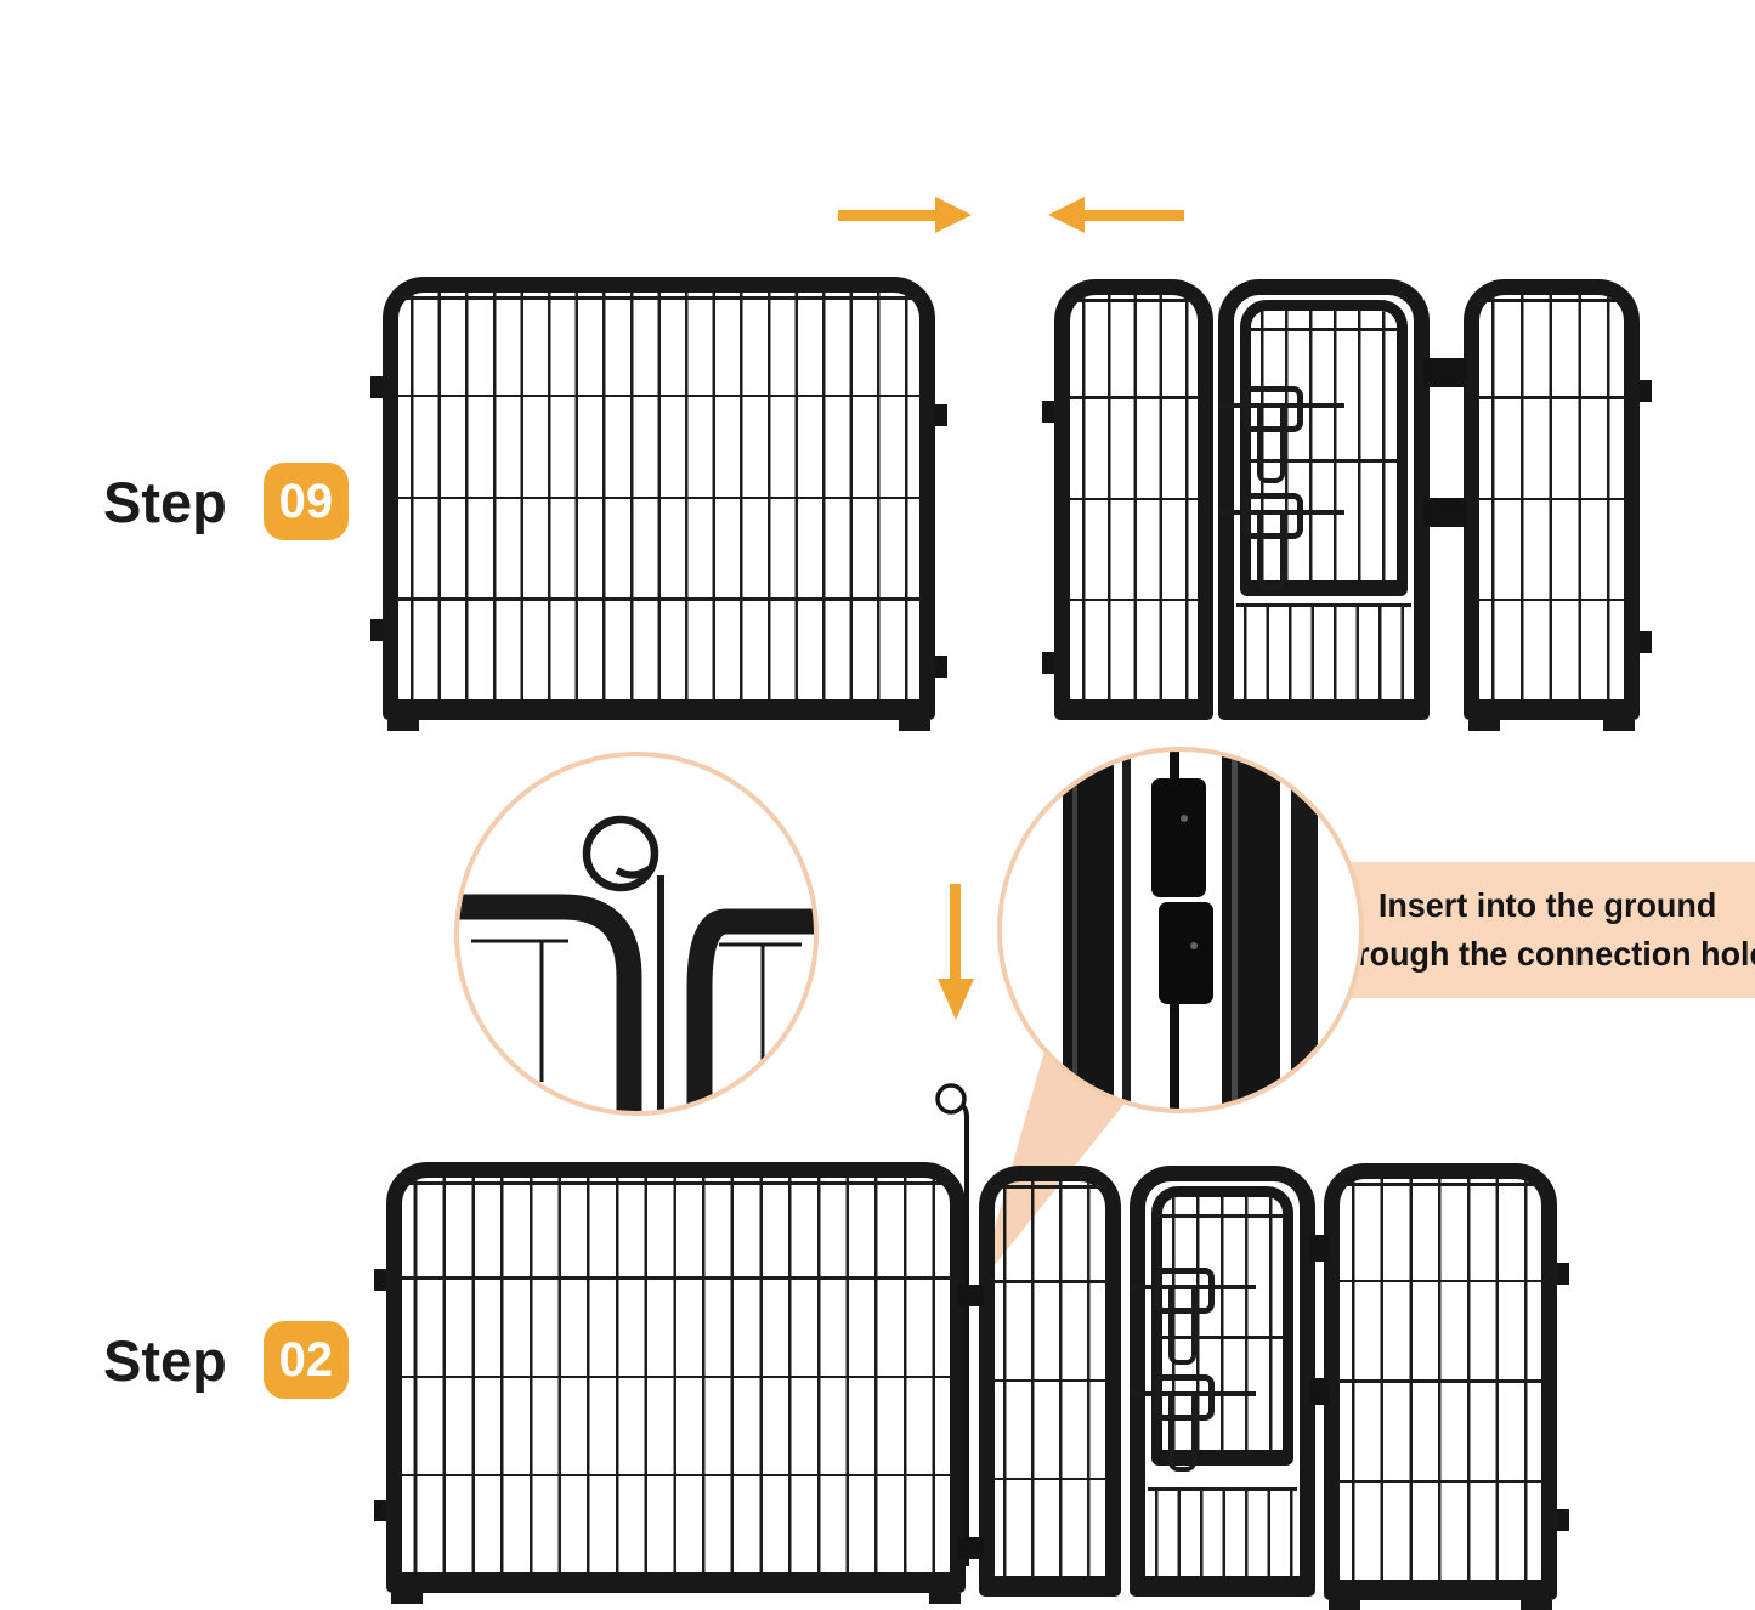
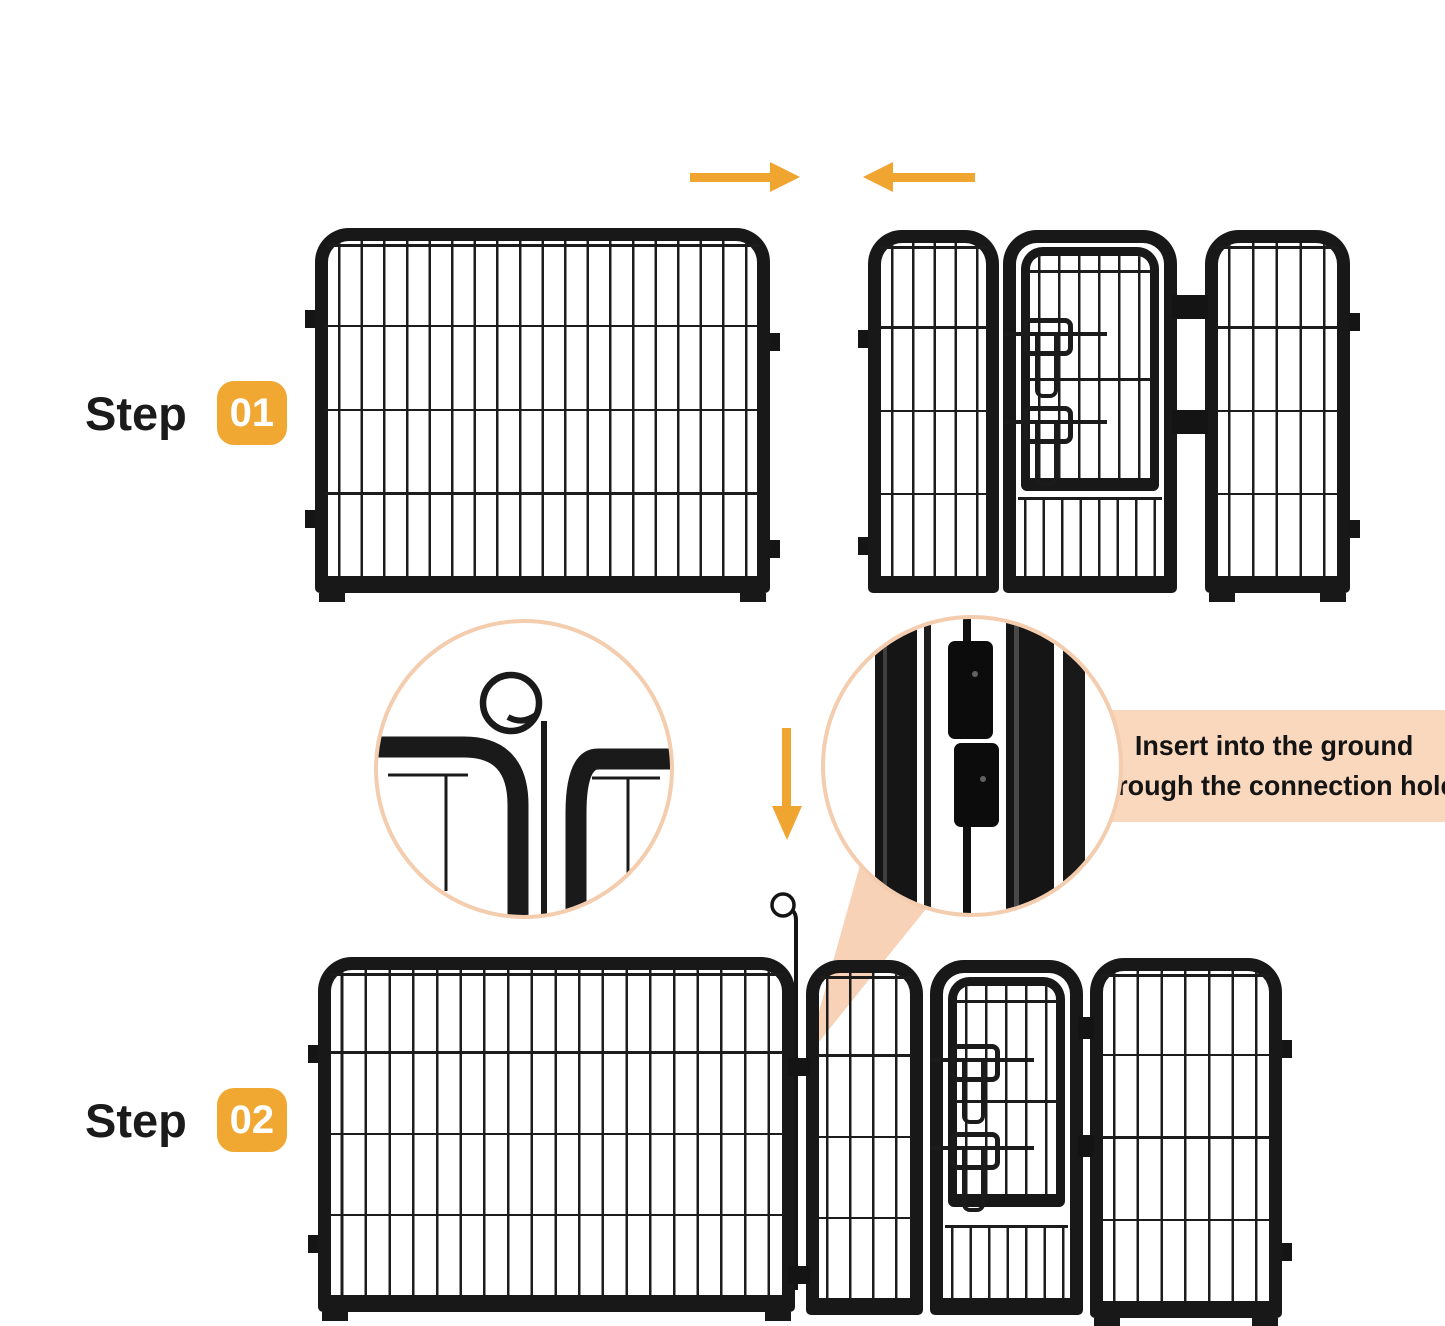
  Step
- 09
+ 01
  Insert into the ground
  rough the connection hol
  Step
  02
